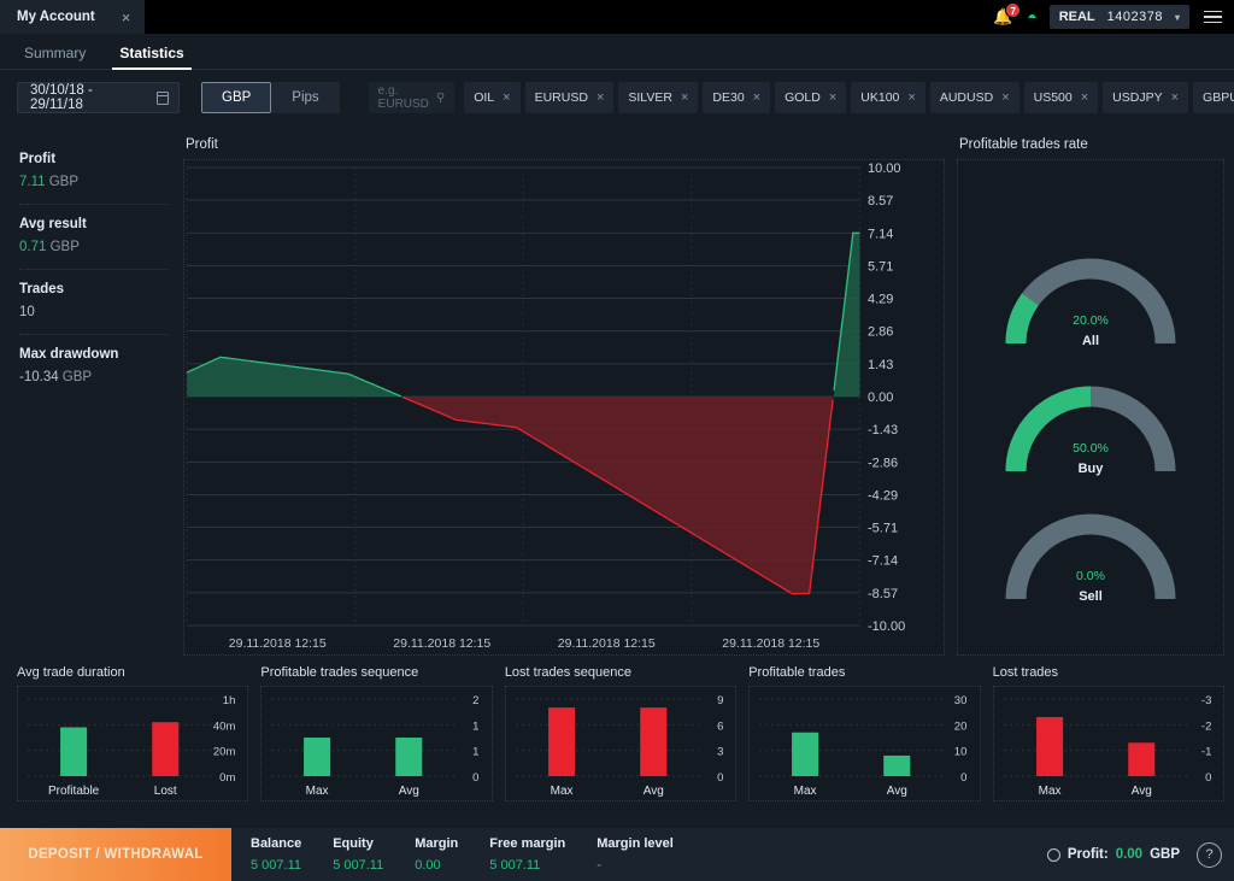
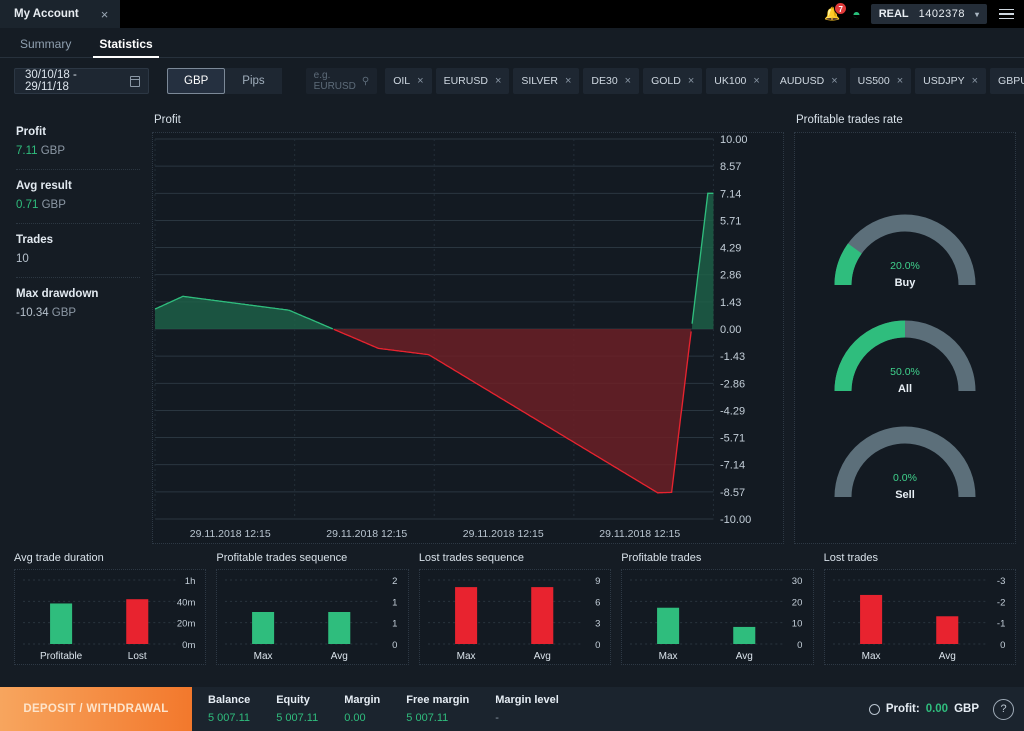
  My Account
  ×
  🔔
  7
  ◓
  REAL
  1402378
  ▾
  Summary
  Statistics
  30/10/18 - 29/11/18
  GBP
  Pips
  e.g. EURUSD
  ⚲
  OIL
  ×
  EURUSD
  ×
  SILVER
  ×
  DE30
  ×
  GOLD
  ×
  UK100
  ×
  AUDUSD
  ×
  US500
  ×
  USDJPY
  ×
  Profit
  7.11 GBP
  Avg result
  0.71 GBP
  Trades
  10
  Max drawdown
  -10.34 GBP
  Profit
  10.00
  8.57
  7.14
  5.71
  4.29
  2.86
  1.43
  0.00
  -1.43
  -2.86
  -4.29
  -5.71
  -7.14
  -8.57
  -10.00
  29.11.2018 12:15
  29.11.2018 12:15
  29.11.2018 12:15
  29.11.2018 12:15
  Profitable trades rate
  20.0%
- All
+ Buy
  50.0%
- Buy
+ All
  0.0%
  Sell
  Avg trade duration
  1h
  40m
  20m
  0m
  Profitable
  Lost
  Profitable trades sequence
  2
  1
  1
  0
  Max
  Avg
  Lost trades sequence
  9
  6
  3
  0
  Max
  Avg
  Profitable trades
  30
  20
  10
  0
  Max
  Avg
  Lost trades
  -3
  -2
  -1
  0
  Max
  Avg
  DEPOSIT / WITHDRAWAL
  Balance
  5 007.11
  Equity
  5 007.11
  Margin
  0.00
  Free margin
  5 007.11
  Margin level
  -
  Profit:
  0.00
  GBP
  ?
